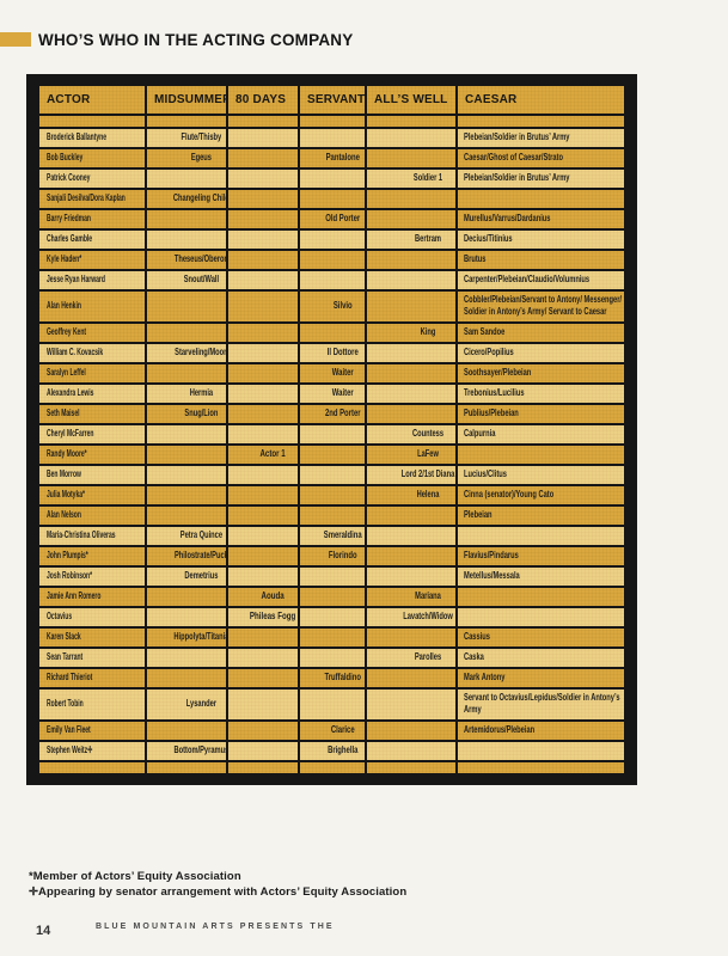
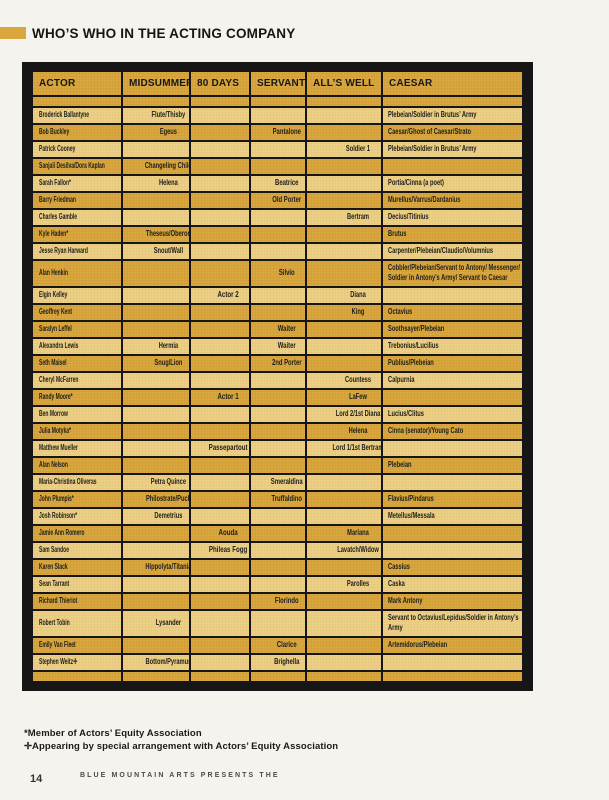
  WHO’S WHO IN THE ACTING COMPANY
  ACTOR	MIDSUMME	80 DAYS	SERVANT	ALL’S WELL	CAESAR
  Broderick Ballantyne	Flute/Thisby				Plebeian/Soldier in Brutus’ Army
  Bob Buckley	Egeus		Pantalone		Caesar/Ghost of Caesar/Strato
  Patrick Cooney				Soldier 1	Plebeian/Soldier in Brutus’ Army
  Sanjali Desilva/Dora Kaplan	Changeling Chil
+ Sarah Fallon*	Helena		Beatrice		Portia/Cinna (a poet)
  Barry Friedman			Old Porter		Murellus/Varrus/Dardanius
  Charles Gamble				Bertram	Decius/Titinius
  Kyle Haden*	Theseus/Obero				Brutus
  Jesse Ryan Harward	Snout/Wall				Carpenter/Plebeian/Claudio/Volumnius
  Alan Henkin			Silvio		Cobbler/Plebeian/Servant to Antony/ Messenger/ Soldier in Antony’s Army/ Servant to Caesar
+ Elgin Kelley		Actor 2		Diana
- Geoffrey Kent				King	Sam Sandoe
+ Geoffrey Kent				King	Octavius
- William C. Kovacsik	Starveling/Moon		Il Dottore		Cicero/Popilius
  Saralyn Leffel			Waiter		Soothsayer/Plebeian
  Alexandra Lewis	Hermia		Waiter		Trebonius/Lucilius
  Seth Maisel	Snug/Lion		2nd Porter		Publius/Plebeian
  Cheryl McFarren				Countess	Calpurnia
  Randy Moore*		Actor 1		LaFew
  Ben Morrow				Lord 2/1st Diana	Lucius/Clitus
  Julia Motyka*				Helena	Cinna (senator)/Young Cato
+ Matthew Mueller		Passepartout		Lord 1/1st Bertram
  Alan Nelson					Plebeian
  Maria-Christina Oliveras	Petra Quince		Smeraldina
- John Plumpis*	Philostrate/Puc		Florindo		Flavius/Pindarus
+ John Plumpis*	Philostrate/Puc		Truffaldino		Flavius/Pindarus
  Josh Robinson*	Demetrius				Metellus/Messala
  Jamie Ann Romero		Aouda		Mariana
- Octavius		Phileas Fogg		Lavatch/Widow
+ Sam Sandoe		Phileas Fogg		Lavatch/Widow
  Karen Slack	Hippolyta/Titani				Cassius
  Sean Tarrant				Parolles	Caska
- Richard Thieriot			Truffaldino		Mark Antony
+ Richard Thieriot			Florindo		Mark Antony
  Robert Tobin	Lysander				Servant to Octavius/Lepidus/Soldier in Antony’s Army
  Emily Van Fleet			Clarice		Artemidorus/Plebeian
  Stephen Weitz✛	Bottom/Pyramu		Brighella
  *Member of Actors’ Equity Association
- ✛Appearing by senator arrangement with Actors’ Equity Association
+ ✛Appearing by special arrangement with Actors’ Equity Association
  14
